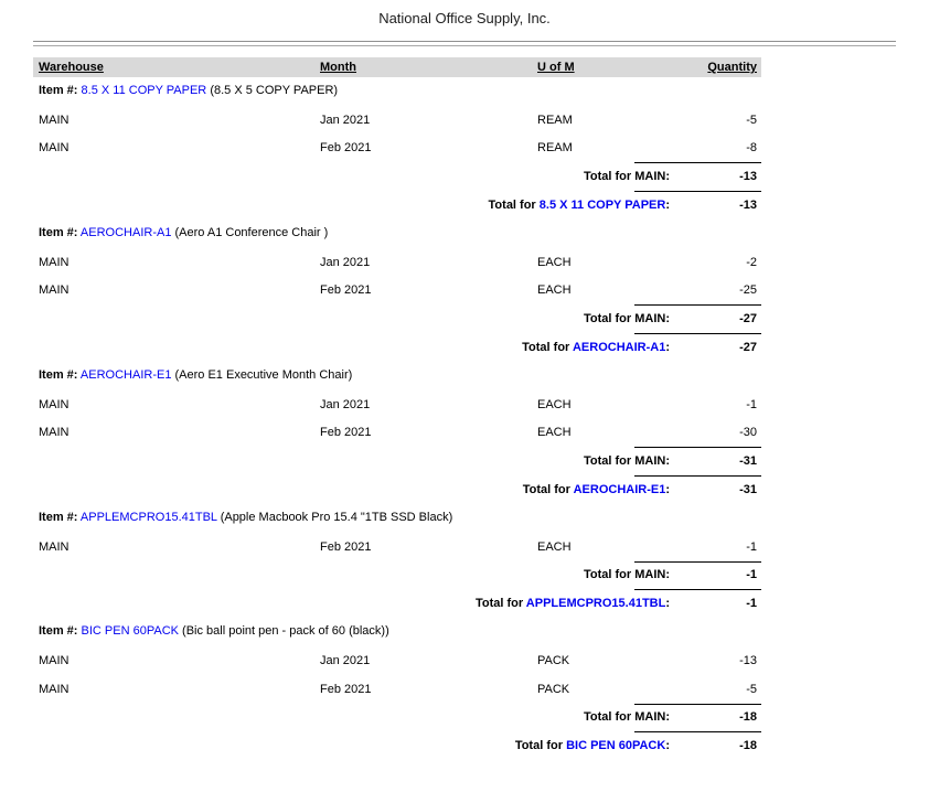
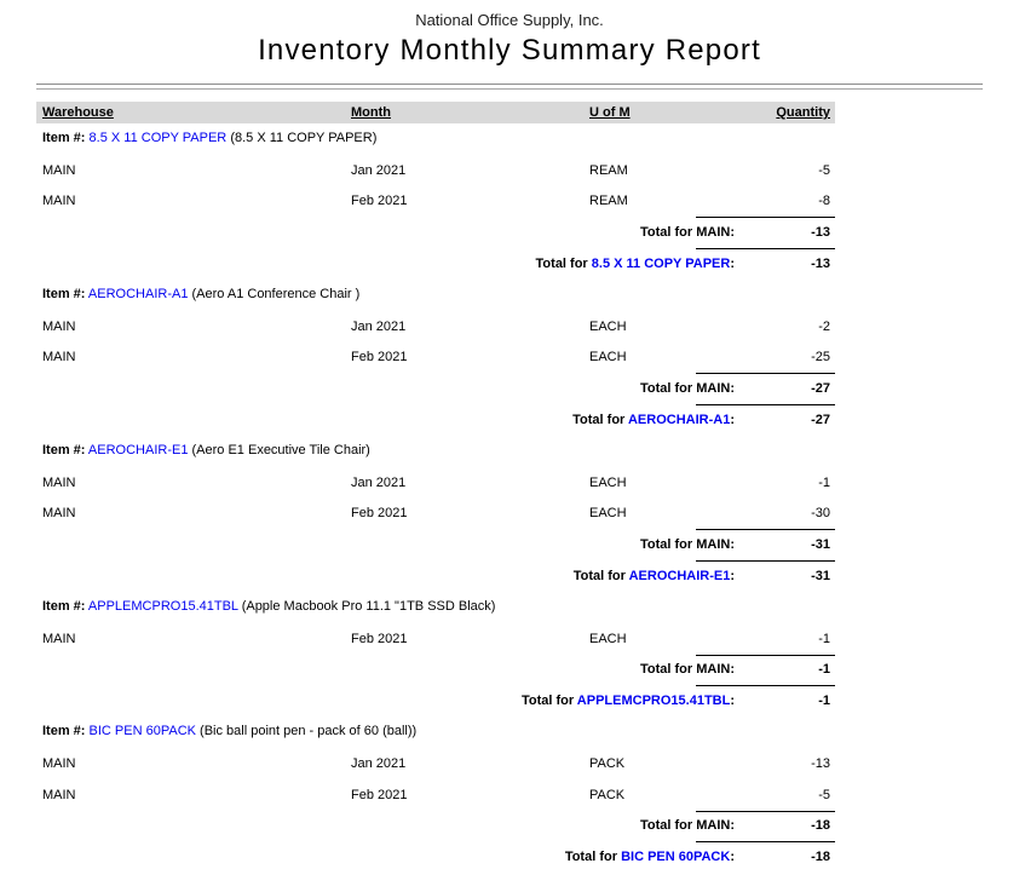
  National Office Supply, Inc.
+ Inventory Monthly Summary Report
  Warehouse
  Month
  U of M
  Quantity
- Item #: 8.5 X 11 COPY PAPER (8.5 X 5 COPY PAPER)
+ Item #: 8.5 X 11 COPY PAPER (8.5 X 11 COPY PAPER)
  MAIN
  Jan 2021
  REAM
  -5
  MAIN
  Feb 2021
  REAM
  -8
  Total for MAIN:
  -13
  Total for 8.5 X 11 COPY PAPER:
  -13
  Item #: AEROCHAIR-A1 (Aero A1 Conference Chair )
  MAIN
  Jan 2021
  EACH
  -2
  MAIN
  Feb 2021
  EACH
  -25
  Total for MAIN:
  -27
  Total for AEROCHAIR-A1:
  -27
- Item #: AEROCHAIR-E1 (Aero E1 Executive Month Chair)
+ Item #: AEROCHAIR-E1 (Aero E1 Executive Tile Chair)
  MAIN
  Jan 2021
  EACH
  -1
  MAIN
  Feb 2021
  EACH
  -30
  Total for MAIN:
  -31
  Total for AEROCHAIR-E1:
  -31
- Item #: APPLEMCPRO15.41TBL (Apple Macbook Pro 15.4 "1TB SSD Black)
+ Item #: APPLEMCPRO15.41TBL (Apple Macbook Pro 11.1 "1TB SSD Black)
  MAIN
  Feb 2021
  EACH
  -1
  Total for MAIN:
  -1
  Total for APPLEMCPRO15.41TBL:
  -1
- Item #: BIC PEN 60PACK (Bic ball point pen - pack of 60 (black))
+ Item #: BIC PEN 60PACK (Bic ball point pen - pack of 60 (ball))
  MAIN
  Jan 2021
  PACK
  -13
  MAIN
  Feb 2021
  PACK
  -5
  Total for MAIN:
  -18
  Total for BIC PEN 60PACK:
  -18
